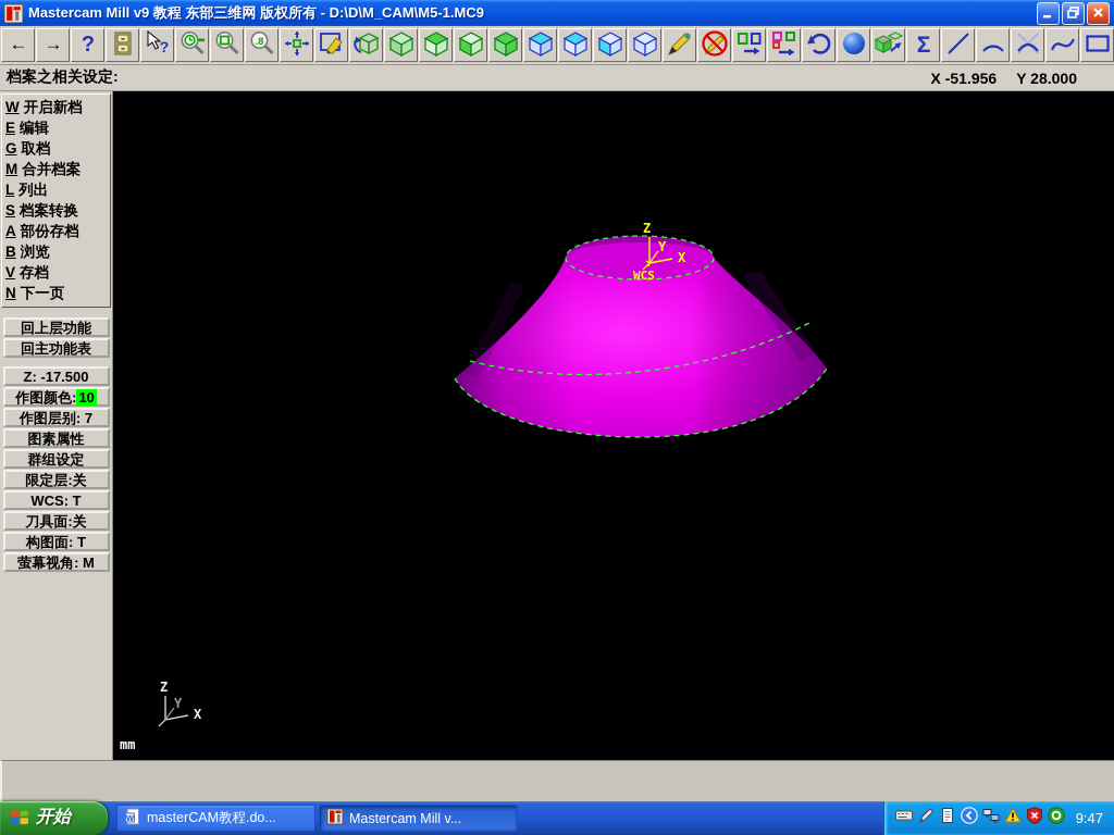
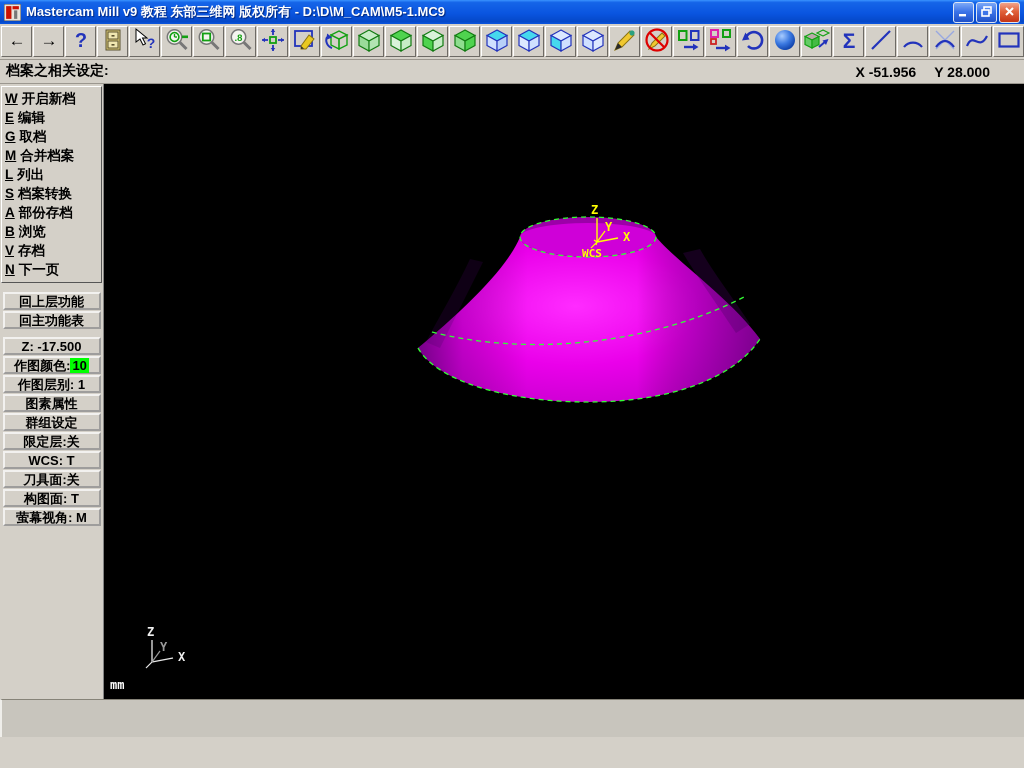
  Mastercam Mill v9 教程 东部三维网 版权所有 - D:\D\M_CAM\M5-1.MC9
  ←
  →
  ?
  ?
  .8
  Σ
  档案之相关设定:
  X -51.956
  Y 28.000
  W 开启新档
  E 编辑
  G 取档
  M 合并档案
  L 列出
  S 档案转换
  A 部份存档
  B 浏览
  V 存档
  N 下一页
  回上层功能
  回主功能表
  Z: -17.500
  作图颜色: 10
- 作图层别: 7
+ 作图层别: 1
  图素属性
  群组设定
  限定层:关
  WCS: T
  刀具面:关
  构图面: T
  萤幕视角: M
  Z
  Y
  X
  WCS
  Z
  Y
  X
  mm
- 开始
- W
- masterCAM教程.do...
- Mastercam Mill v...
- 9:47
